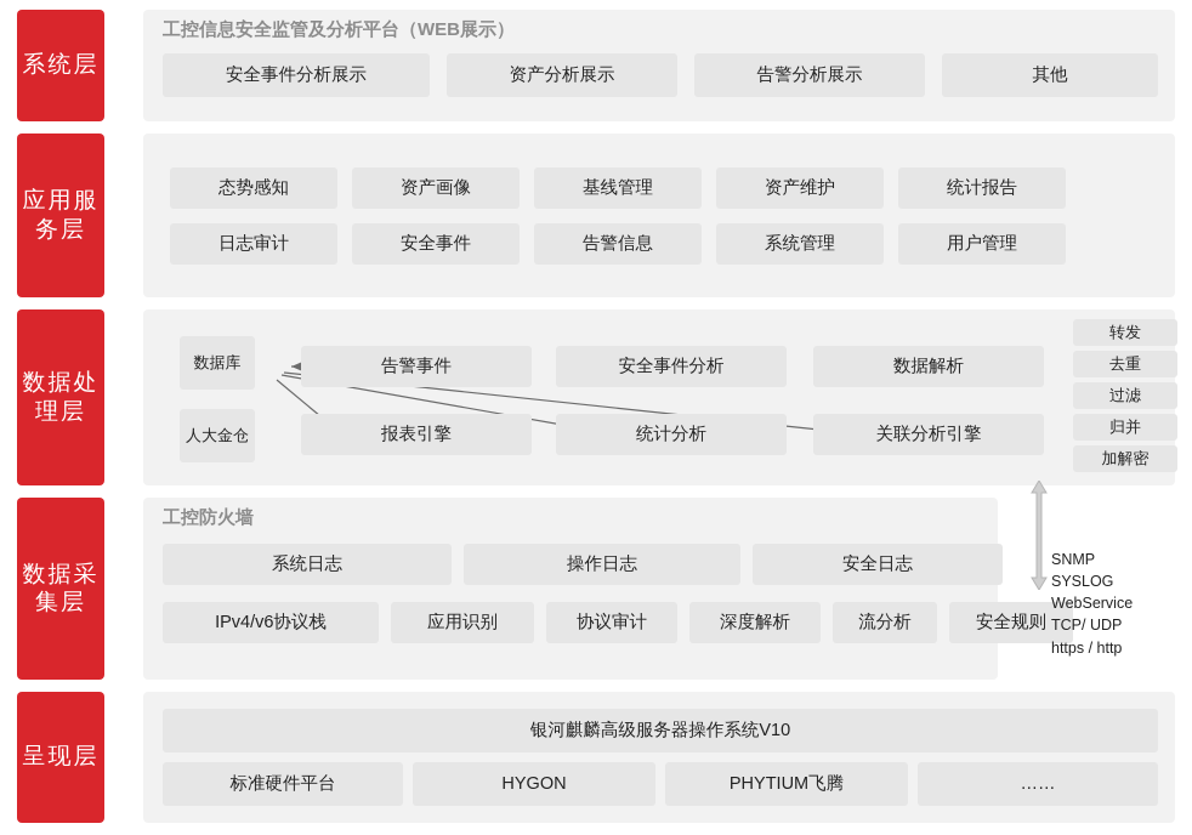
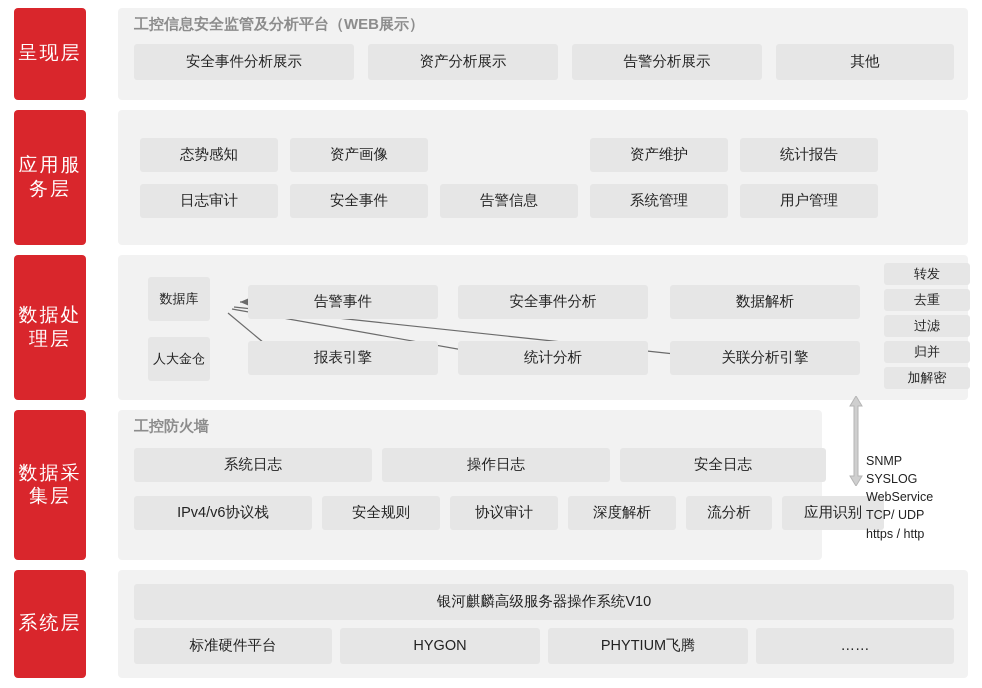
- 系统层
+ 呈现层
  应用服务层
  数据处理层
  数据采集层
- 呈现层
+ 系统层
  工控信息安全监管及分析平台（WEB展示）
  安全事件分析展示
  资产分析展示
  告警分析展示
  其他
  态势感知
  资产画像
- 基线管理
  资产维护
  统计报告
  日志审计
  安全事件
  告警信息
  系统管理
  用户管理
  数据库
  人大金仓
  告警事件
  安全事件分析
  数据解析
  报表引擎
  统计分析
  关联分析引擎
  转发
  去重
  过滤
  归并
  加解密
  工控防火墙
  系统日志
  操作日志
  安全日志
  IPv4/v6协议栈
- 应用识别
+ 安全规则
  协议审计
  深度解析
  流分析
- 安全规则
+ 应用识别
  SNMP
  SYSLOG
  WebService
  TCP/ UDP
  https / http
  银河麒麟高级服务器操作系统V10
  标准硬件平台
  HYGON
  PHYTIUM飞腾
  ……
